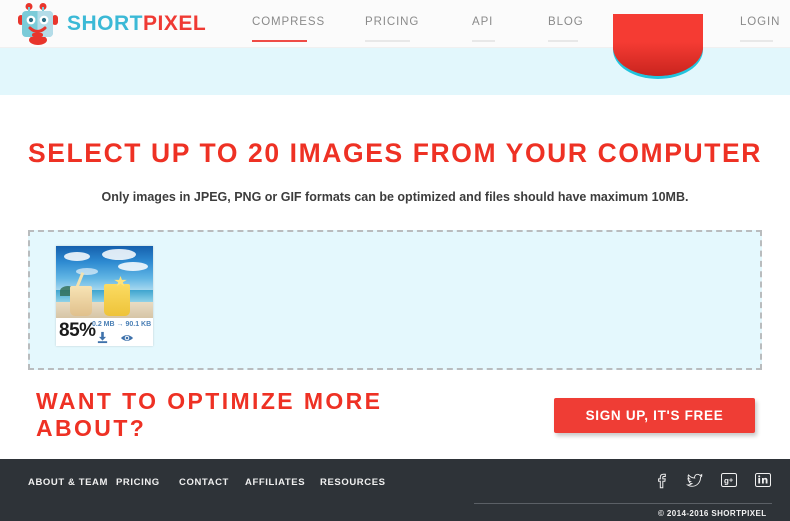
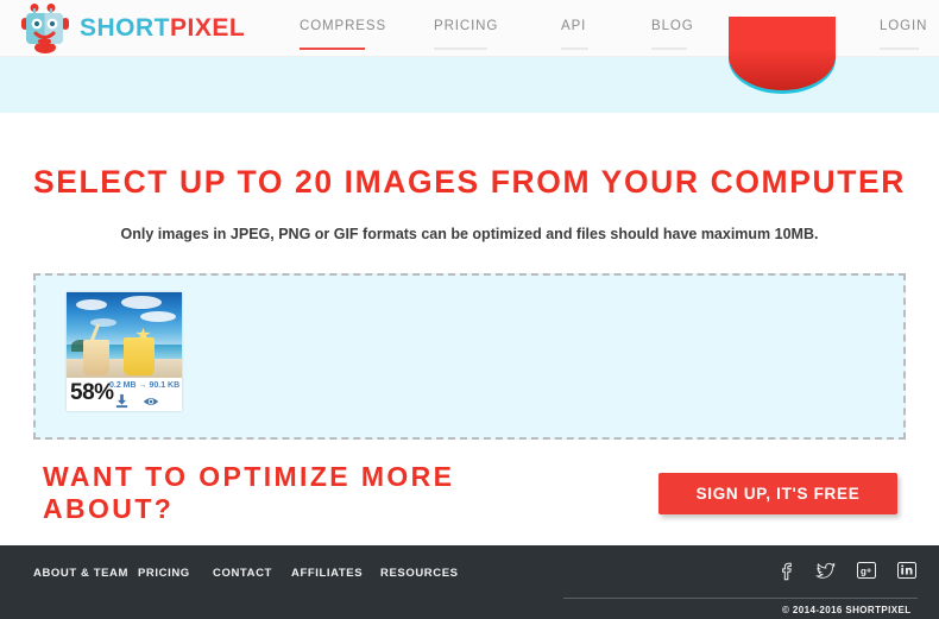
  SHORTPIXEL
  COMPRESS
  PRICING
  API
  BLOG
  LOGIN
  SELECT UP TO 20 IMAGES FROM YOUR COMPUTER
  Only images in JPEG, PNG or GIF formats can be optimized and files should have maximum 10MB.
- 85%
+ 58%
  WANT TO OPTIMIZE MORE ABOUT?
  SIGN UP, IT'S FREE
  ABOUT & TEAM
  PRICING
  CONTACT
  AFFILIATES
  RESOURCES
  g
  © 2014-2016 SHORTPIXEL
